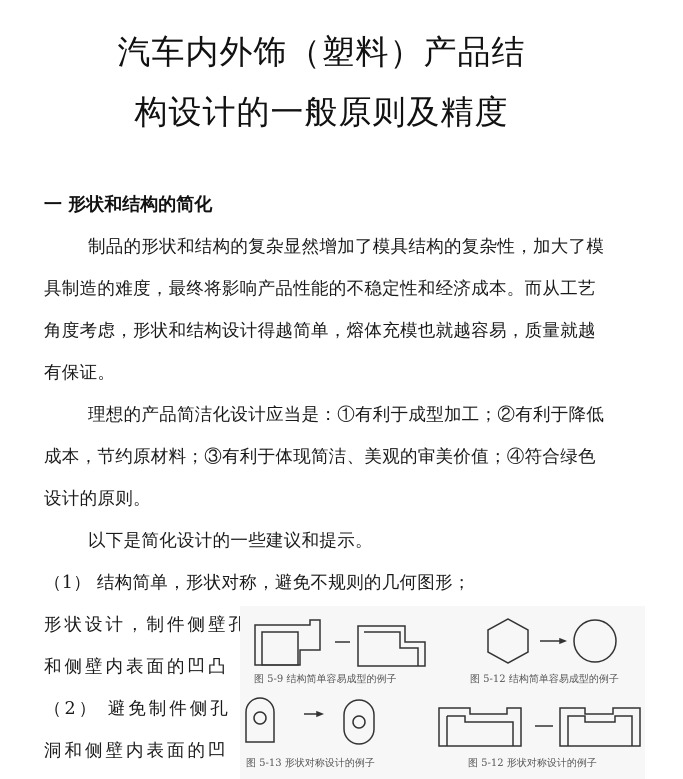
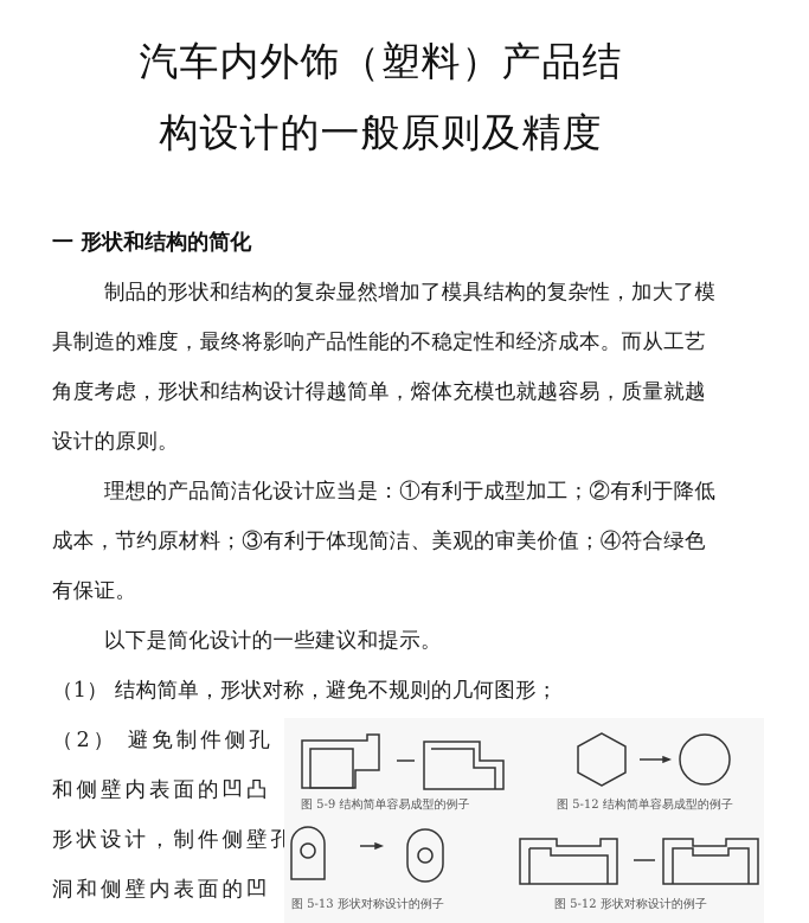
  汽车内外饰（塑料）产品结
  构设计的一般原则及精度
  一 形状和结构的简化
  制品的形状和结构的复杂显然增加了模具结构的复杂性，加大了模
  具制造的难度，最终将影响产品性能的不稳定性和经济成本。而从工艺
  角度考虑，形状和结构设计得越简单，熔体充模也就越容易，质量就越
- 有保证。
+ 设计的原则。
  理想的产品简洁化设计应当是：①有利于成型加工；②有利于降低
  成本，节约原材料；③有利于体现简洁、美观的审美价值；④符合绿色
- 设计的原则。
+ 有保证。
  以下是简化设计的一些建议和提示。
  （1） 结构简单，形状对称，避免不规则的几何图形；
- 形状设计，制件侧壁孔
+ （2） 避免制件侧孔
  和侧壁内表面的凹凸
- （2） 避免制件侧孔
+ 形状设计，制件侧壁孔
  洞和侧壁内表面的凹
  图 5-9 结构简单容易成型的例子
  图 5-12 结构简单容易成型的例子
  图 5-13 形状对称设计的例子
  图 5-12 形状对称设计的例子
